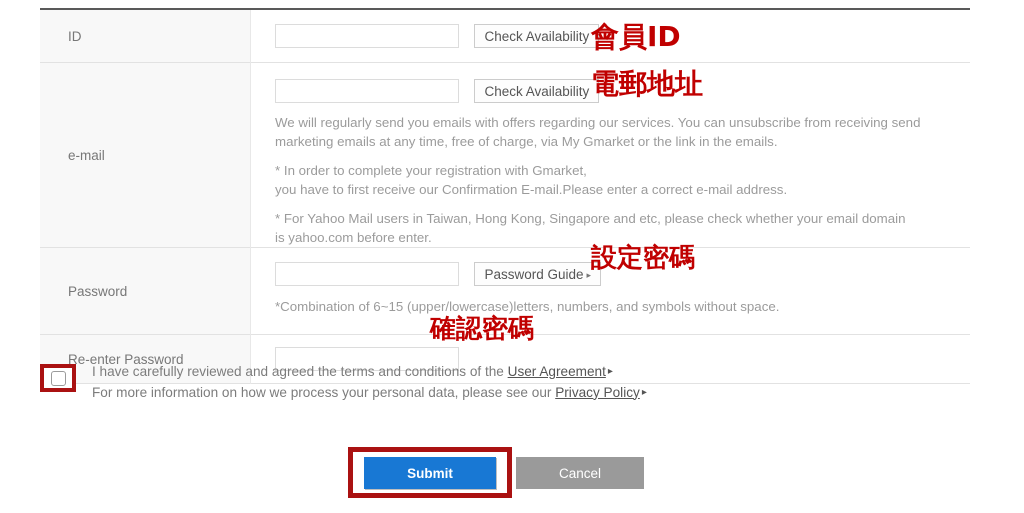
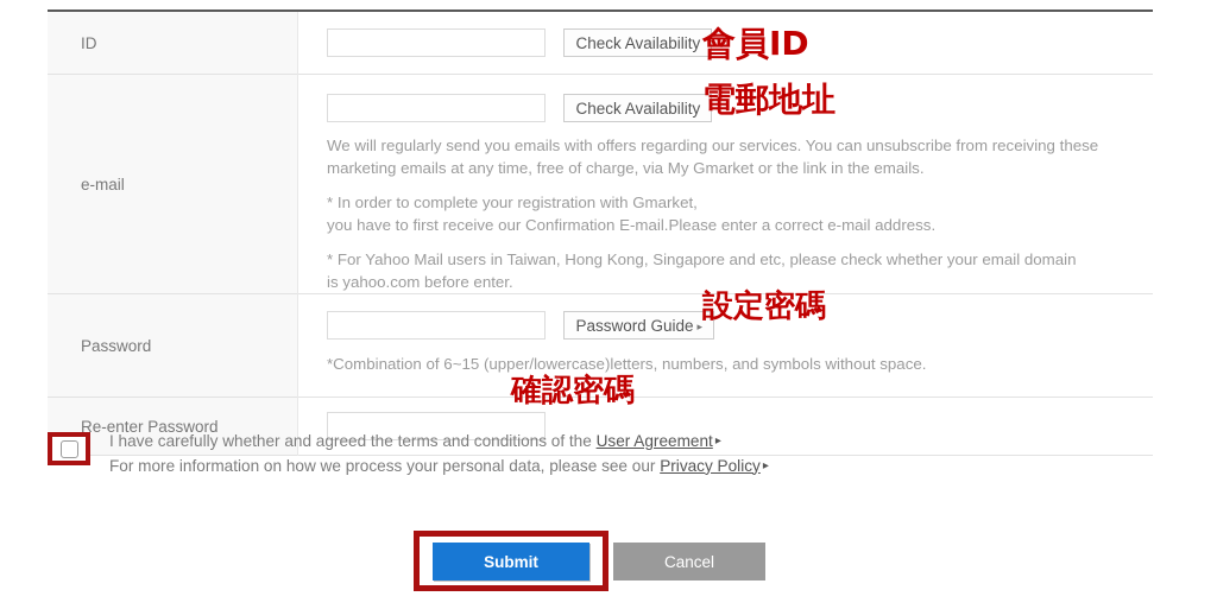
  ID	Check Availability
- e-mail	Check Availability We will regularly send you emails with offers regarding our services. You can unsubscribe from receiving send marketing emails at any time, free of charge, via My Gmarket or the link in the emails. * In order to complete your registration with Gmarket, you have to first receive our Confirmation E-mail.Please enter a correct e-mail address. * For Yahoo Mail users in Taiwan, Hong Kong, Singapore and etc, please check whether your email domain is yahoo.com before enter.
+ e-mail	Check Availability We will regularly send you emails with offers regarding our services. You can unsubscribe from receiving these marketing emails at any time, free of charge, via My Gmarket or the link in the emails. * In order to complete your registration with Gmarket, you have to first receive our Confirmation E-mail.Please enter a correct e-mail address. * For Yahoo Mail users in Taiwan, Hong Kong, Singapore and etc, please check whether your email domain is yahoo.com before enter.
  Password	Password Guide ▸ *Combination of 6~15 (upper/lowercase)letters, numbers, and symbols without space.
  Re-enter Password
  會員ID
  電郵地址
  設定密碼
  確認密碼
- I have carefully reviewed and agreed the terms and conditions of the User Agreement ▸
+ I have carefully whether and agreed the terms and conditions of the User Agreement ▸
  For more information on how we process your personal data, please see our Privacy Policy ▸
  Submit
  Cancel
